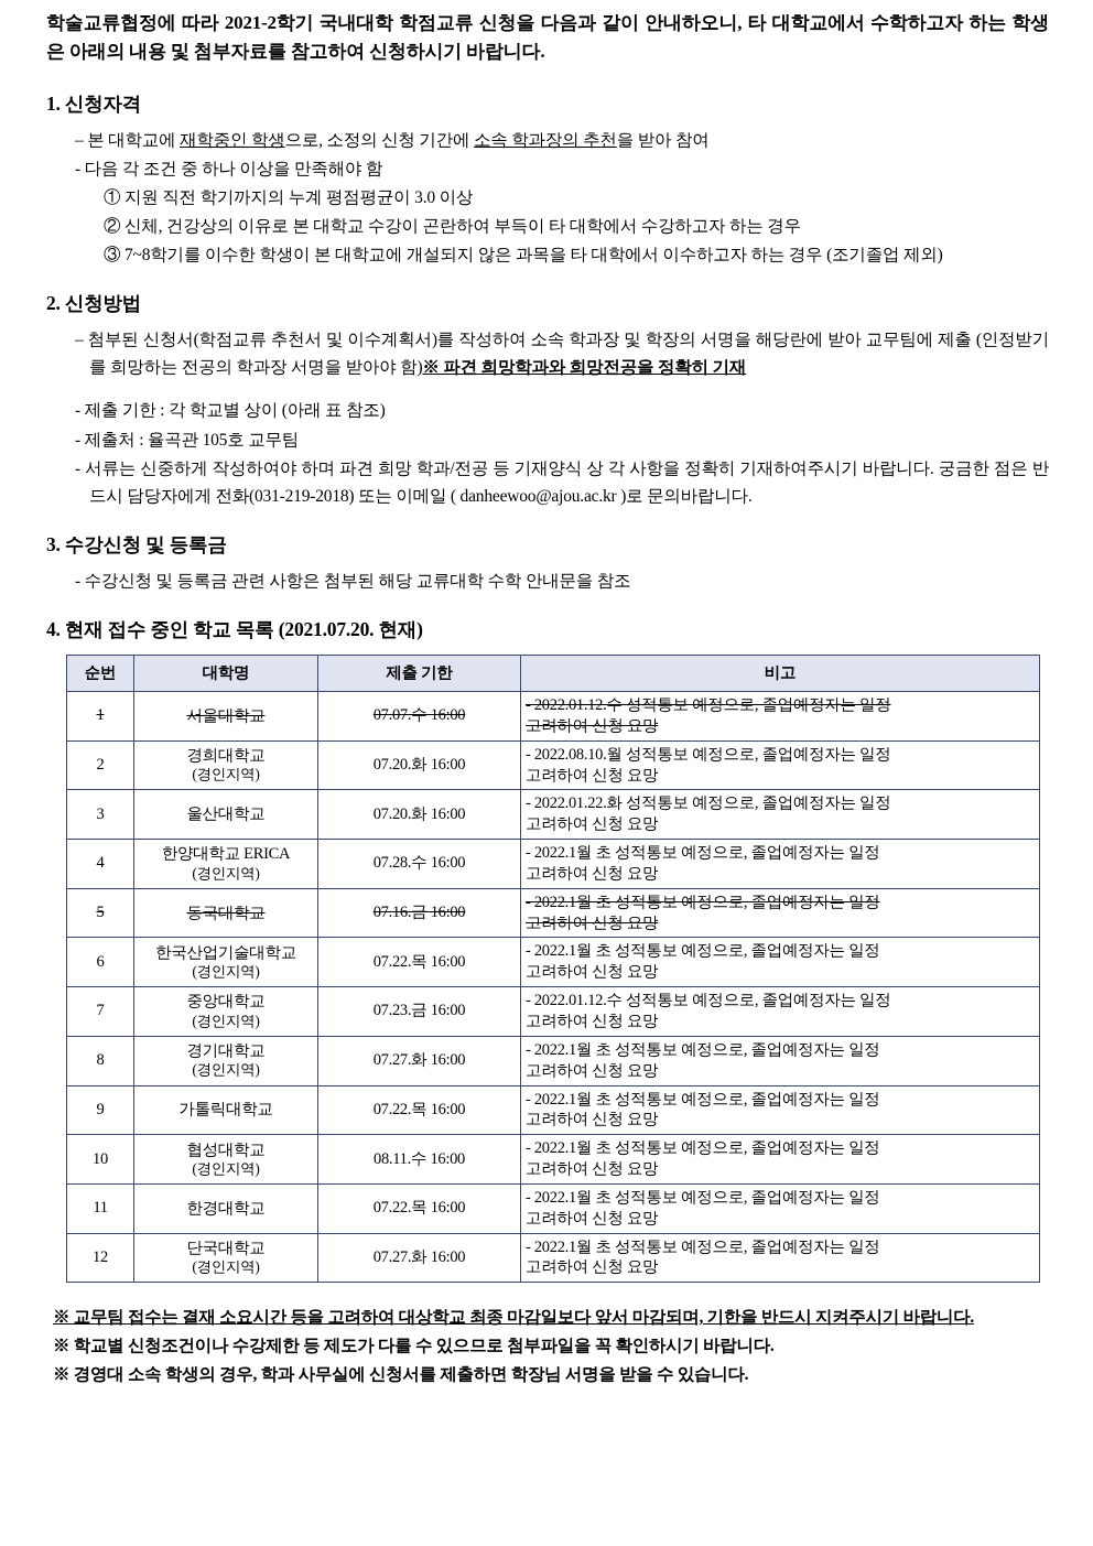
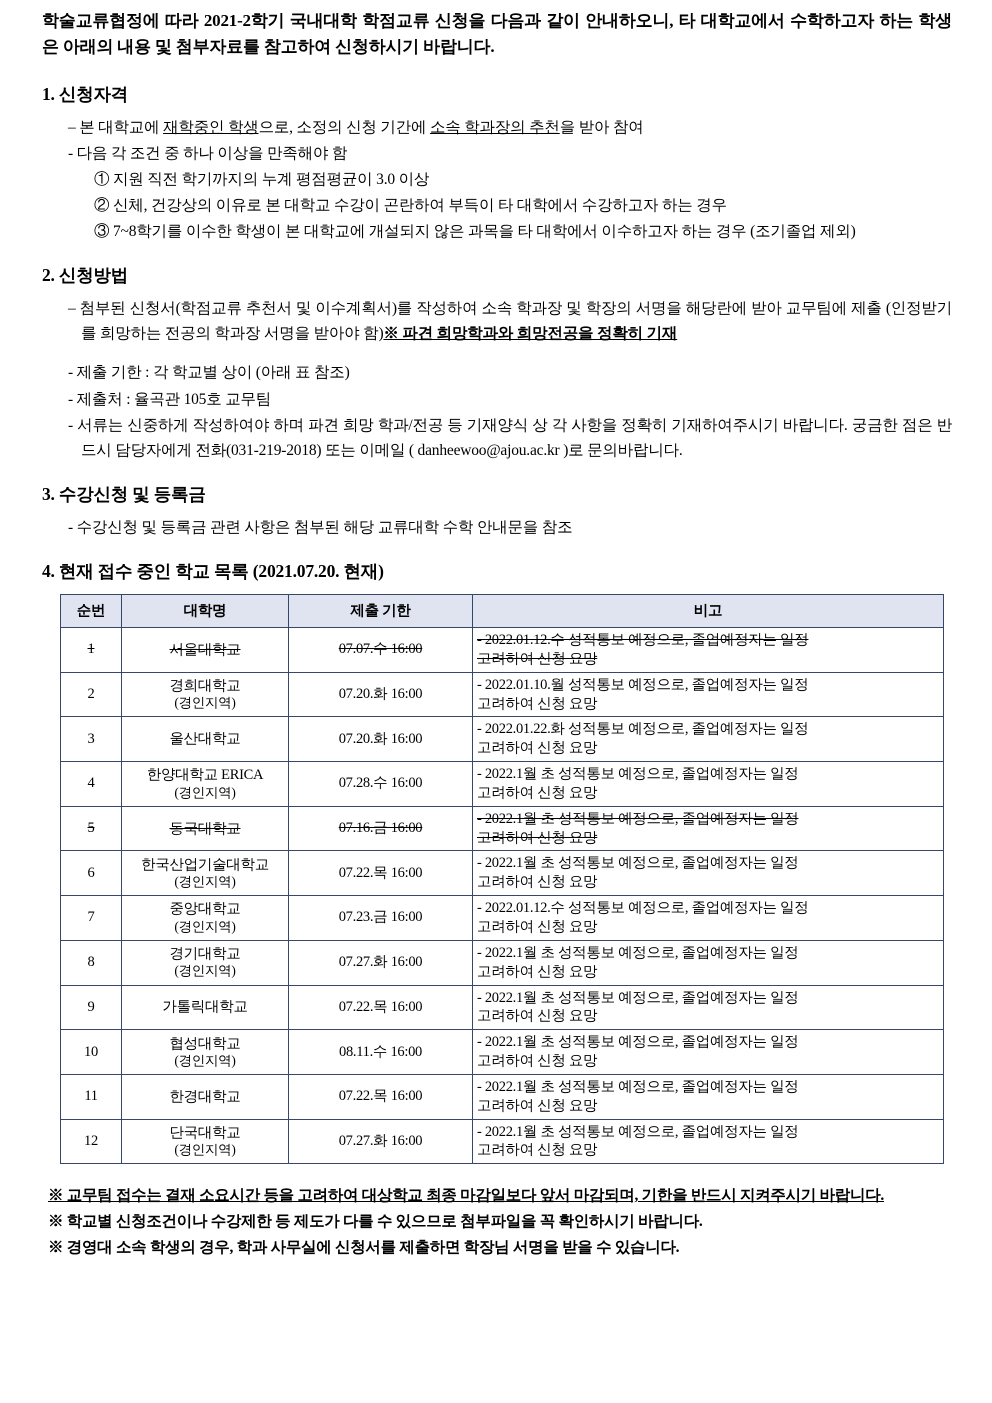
  학술교류협정에 따라 2021-2학기 국내대학 학점교류 신청을 다음과 같이 안내하오니, 타 대학교에서 수학하고자 하는 학생은 아래의 내용 및 첨부자료를 참고하여 신청하시기 바랍니다.
  1. 신청자격
  – 본 대학교에 재학중인 학생으로, 소정의 신청 기간에 소속 학과장의 추천을 받아 참여
  - 다음 각 조건 중 하나 이상을 만족해야 함
  ① 지원 직전 학기까지의 누계 평점평균이 3.0 이상
  ② 신체, 건강상의 이유로 본 대학교 수강이 곤란하여 부득이 타 대학에서 수강하고자 하는 경우
  ③ 7~8학기를 이수한 학생이 본 대학교에 개설되지 않은 과목을 타 대학에서 이수하고자 하는 경우 (조기졸업 제외)
  2. 신청방법
  – 첨부된 신청서(학점교류 추천서 및 이수계획서)를 작성하여 소속 학과장 및 학장의 서명을 해당란에 받아 교무팀에 제출 (인정받기를 희망하는 전공의 학과장 서명을 받아야 함)※ 파견 희망학과와 희망전공을 정확히 기재
  - 제출 기한 : 각 학교별 상이 (아래 표 참조)
  - 제출처 : 율곡관 105호 교무팀
  - 서류는 신중하게 작성하여야 하며 파견 희망 학과/전공 등 기재양식 상 각 사항을 정확히 기재하여주시기 바랍니다. 궁금한 점은 반드시 담당자에게 전화(031-219-2018) 또는 이메일 ( danheewoo@ajou.ac.kr )로 문의바랍니다.
  3. 수강신청 및 등록금
  - 수강신청 및 등록금 관련 사항은 첨부된 해당 교류대학 수학 안내문을 참조
  4. 현재 접수 중인 학교 목록 (2021.07.20. 현재)
  순번	대학명	제출 기한	비고
  1	서울대학교	07.07.수 16:00	- 2022.01.12.수 성적통보 예정으로, 졸업예정자는 일정고려하여 신청 요망
- 2	경희대학교(경인지역)	07.20.화 16:00	- 2022.08.10.월 성적통보 예정으로, 졸업예정자는 일정고려하여 신청 요망
+ 2	경희대학교(경인지역)	07.20.화 16:00	- 2022.01.10.월 성적통보 예정으로, 졸업예정자는 일정고려하여 신청 요망
  3	울산대학교	07.20.화 16:00	- 2022.01.22.화 성적통보 예정으로, 졸업예정자는 일정고려하여 신청 요망
  4	한양대학교 ERICA(경인지역)	07.28.수 16:00	- 2022.1월 초 성적통보 예정으로, 졸업예정자는 일정고려하여 신청 요망
  5	동국대학교	07.16.금 16:00	- 2022.1월 초 성적통보 예정으로, 졸업예정자는 일정고려하여 신청 요망
  6	한국산업기술대학교(경인지역)	07.22.목 16:00	- 2022.1월 초 성적통보 예정으로, 졸업예정자는 일정고려하여 신청 요망
  7	중앙대학교(경인지역)	07.23.금 16:00	- 2022.01.12.수 성적통보 예정으로, 졸업예정자는 일정고려하여 신청 요망
  8	경기대학교(경인지역)	07.27.화 16:00	- 2022.1월 초 성적통보 예정으로, 졸업예정자는 일정고려하여 신청 요망
  9	가톨릭대학교	07.22.목 16:00	- 2022.1월 초 성적통보 예정으로, 졸업예정자는 일정고려하여 신청 요망
  10	협성대학교(경인지역)	08.11.수 16:00	- 2022.1월 초 성적통보 예정으로, 졸업예정자는 일정고려하여 신청 요망
  11	한경대학교	07.22.목 16:00	- 2022.1월 초 성적통보 예정으로, 졸업예정자는 일정고려하여 신청 요망
  12	단국대학교(경인지역)	07.27.화 16:00	- 2022.1월 초 성적통보 예정으로, 졸업예정자는 일정고려하여 신청 요망
  ※ 교무팀 접수는 결재 소요시간 등을 고려하여 대상학교 최종 마감일보다 앞서 마감되며, 기한을 반드시 지켜주시기 바랍니다.
  ※ 학교별 신청조건이나 수강제한 등 제도가 다를 수 있으므로 첨부파일을 꼭 확인하시기 바랍니다.
  ※ 경영대 소속 학생의 경우, 학과 사무실에 신청서를 제출하면 학장님 서명을 받을 수 있습니다.
